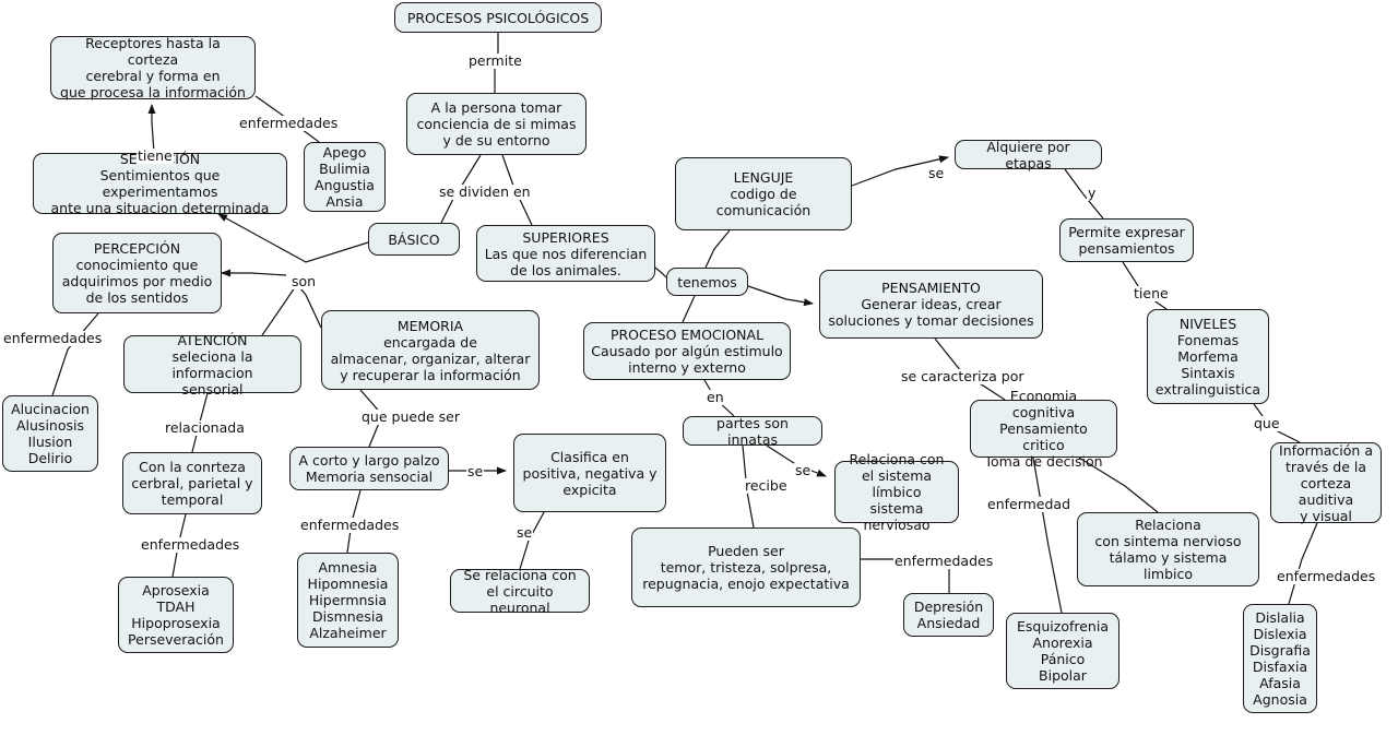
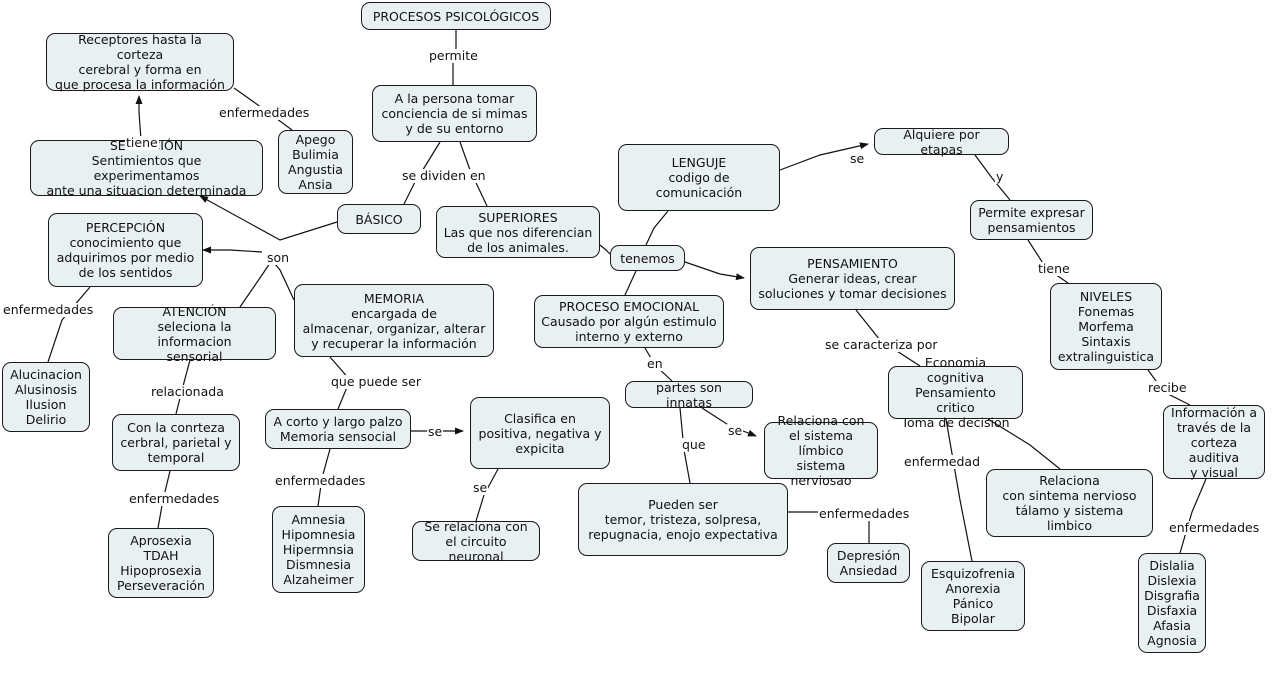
  PROCESOS PSICOLÓGICOS
  A la persona tomar
  conciencia de si mimas
  y de su entorno
  Receptores hasta la corteza
  cerebral y forma en
  que procesa la información
  Sentimientos que experimentamos
  ante una situacion determinada
  Apego
  Bulimia
  Angustia
  Ansia
  PERCEPCIÓN
  conocimiento que
  adquirimos por medio
  de los sentidos
  Alucinacion
  Alusinosis
  Ilusion
  Delirio
  ATENCIÓN
  seleciona la informacion
  sensorial
  Con la conrteza
  cerbral, parietal y
  temporal
  Aprosexia
  TDAH
  Hipoprosexia
  Perseveración
  BÁSICO
  SUPERIORES
  Las que nos diferencian
  de los animales.
  MEMORIA
  encargada de
  almacenar, organizar, alterar
  y recuperar la información
  A corto y largo palzo
  Memoria sensocial
  Amnesia
  Hipomnesia
  Hipermnsia
  Dismnesia
  Alzaheimer
  Clasifica en
  positiva, negativa y
  expicita
  Se relaciona con
  el circuito neuronal
  LENGUJE
  codigo de comunicación
  PROCESO EMOCIONAL
  Causado por algún estimulo
  interno y externo
  tenemos
  partes son innatas
  Pueden ser
  temor, tristeza, solpresa,
  repugnacia, enojo expectativa
  Relaciona con
  el sistema límbico
  sistema nerviosao
  Depresión
  Ansiedad
  PENSAMIENTO
  Generar ideas, crear
  soluciones y tomar decisiones
  Alquiere por etapas
  Permite expresar
  pensamientos
  NIVELES
  Fonemas
  Morfema
  Sintaxis
  extralinguistica
  Economia cognitiva
  Pensamiento critico
  Toma de decision
  Esquizofrenia
  Anorexia
  Pánico
  Bipolar
  Relaciona
  con sintema nervioso
  tálamo y sistema limbico
  Información a
  través de la
  corteza auditiva
  y visual
  Dislalia
  Dislexia
  Disgrafia
  Disfaxia
  Afasia
  Agnosia
  permite
  tiene
  enfermedades
  se dividen en
  son
  enfermedades
  relacionada
  enfermedades
  que puede ser
  enfermedades
  se
  se
  se
  en
- recibe
+ que
  se
  enfermedades
  se caracteriza por
  enfermedad
  y
  tiene
- que
+ recibe
  enfermedades
